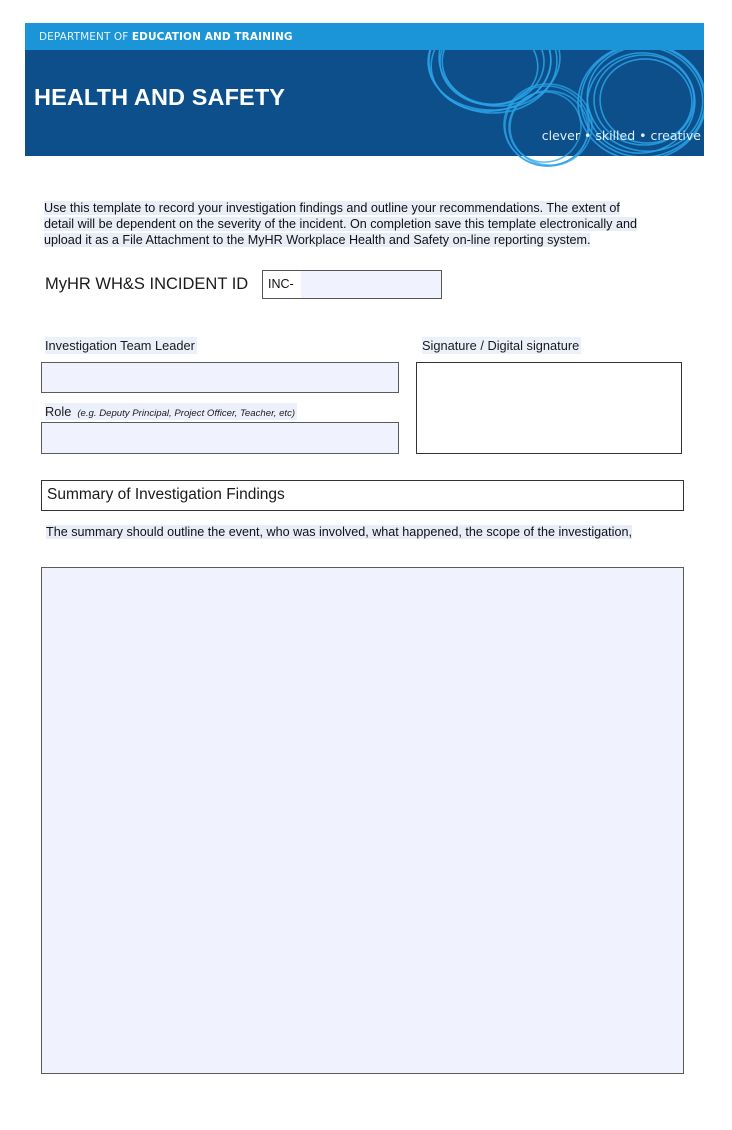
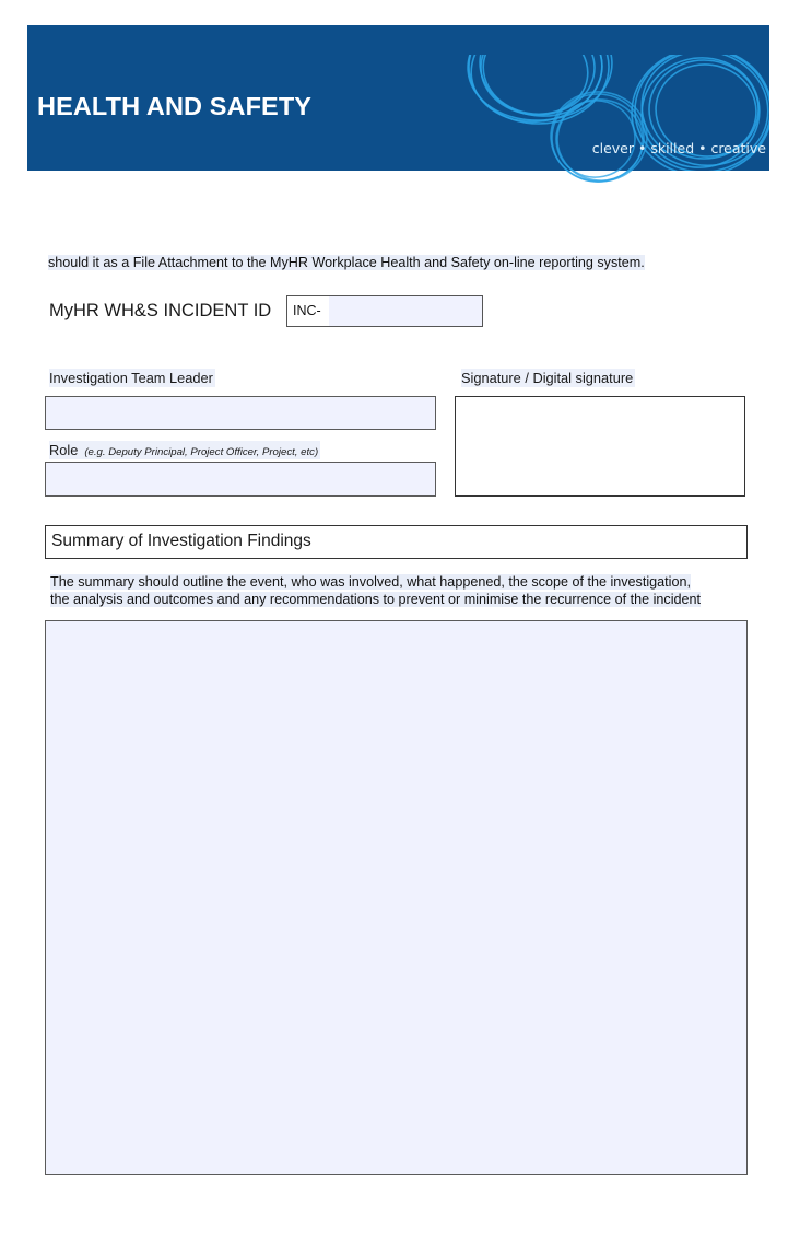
- DEPARTMENT OF EDUCATION AND TRAINING
  HEALTH AND SAFETY
  clever • skilled • creative
- Use this template to record your investigation findings and outline your recommendations. The extent of
- detail will be dependent on the severity of the incident. On completion save this template electronically and
- upload it as a File Attachment to the MyHR Workplace Health and Safety on-line reporting system.
+ should it as a File Attachment to the MyHR Workplace Health and Safety on-line reporting system.
  MyHR WH&S INCIDENT ID
  INC-
  Investigation Team Leader
  Signature / Digital signature
- Role (e.g. Deputy Principal, Project Officer, Teacher, etc)
+ Role (e.g. Deputy Principal, Project Officer, Project, etc)
  Summary of Investigation Findings
  The summary should outline the event, who was involved, what happened, the scope of the investigation,
+ the analysis and outcomes and any recommendations to prevent or minimise the recurrence of the incident
